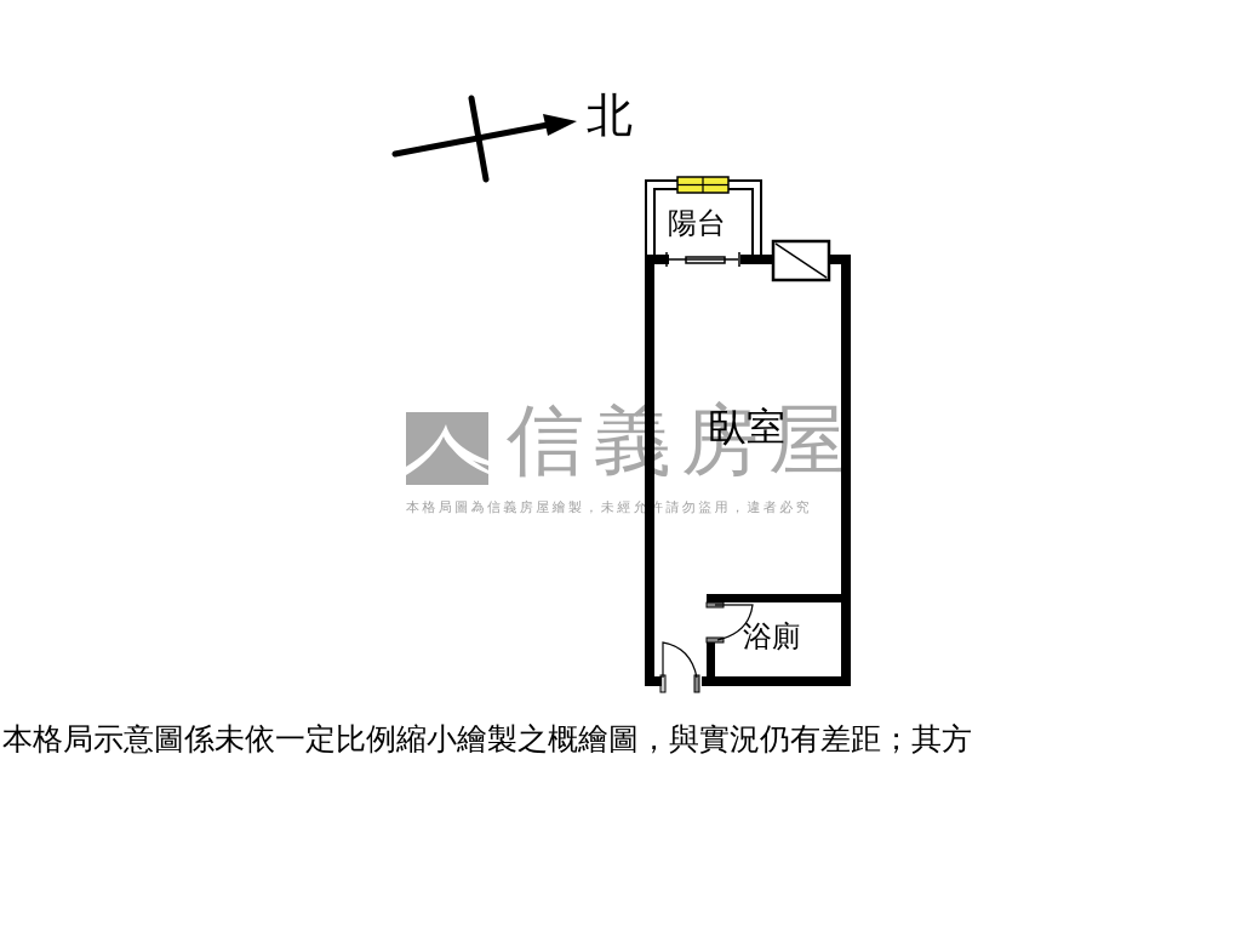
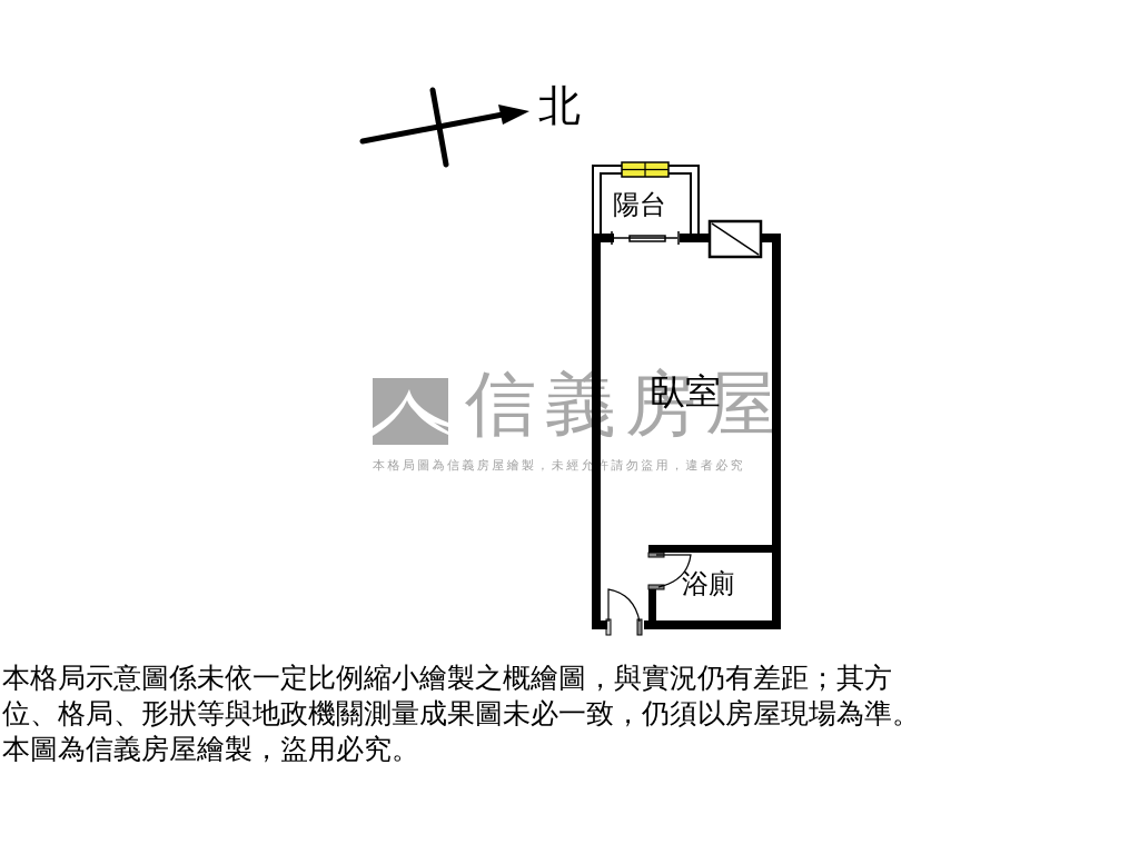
  信義房屋
  本格局圖為信義房屋繪製，未經允許請勿盜用，違者必究
  北
  陽台
  臥室
  浴廁
  本格局示意圖係未依一定比例縮小繪製之概繪圖，與實況仍有差距；其方
+ 位、格局、形狀等與地政機關測量成果圖未必一致，仍須以房屋現場為準。
+ 本圖為信義房屋繪製，盜用必究。
